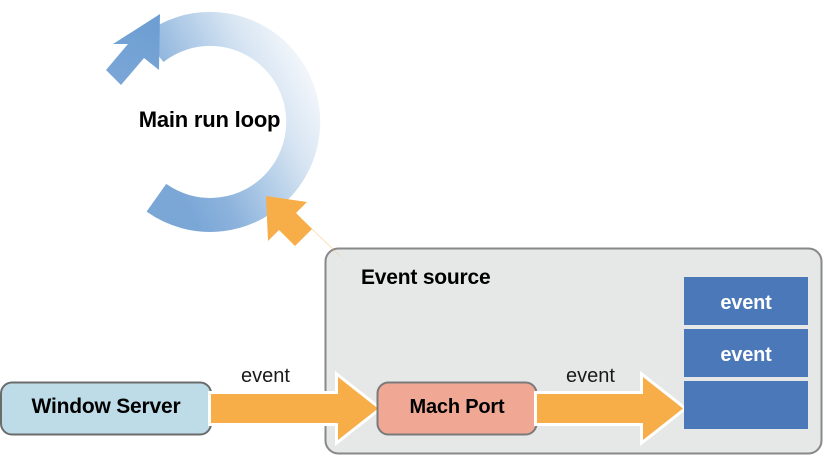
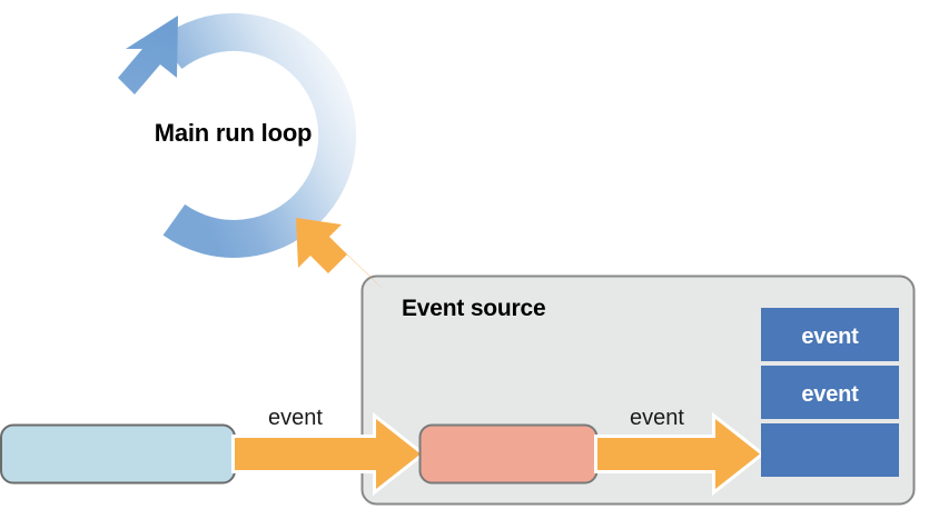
  Main run loop
  Event source
- Window Server
- Mach Port
  event
  event
  event
  event
